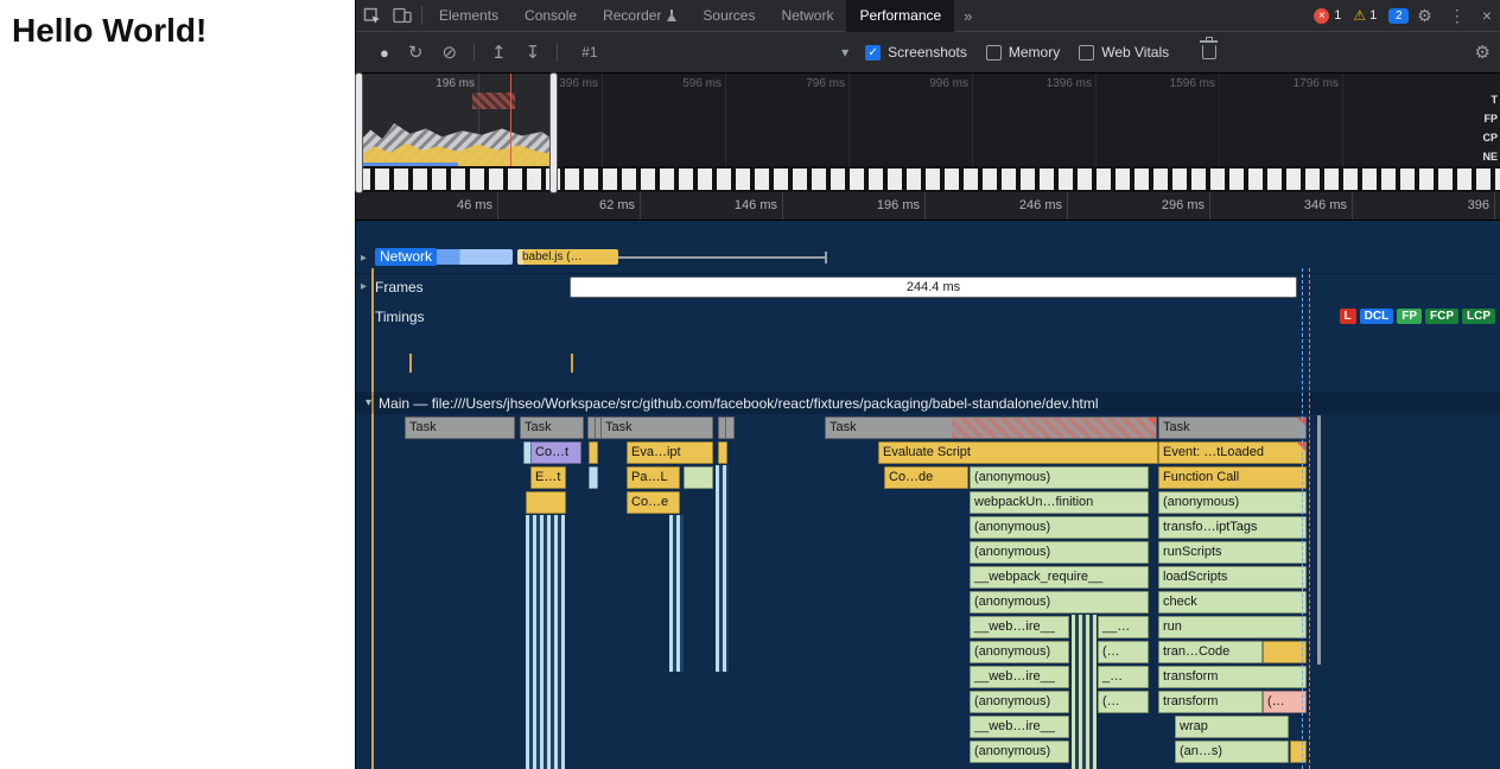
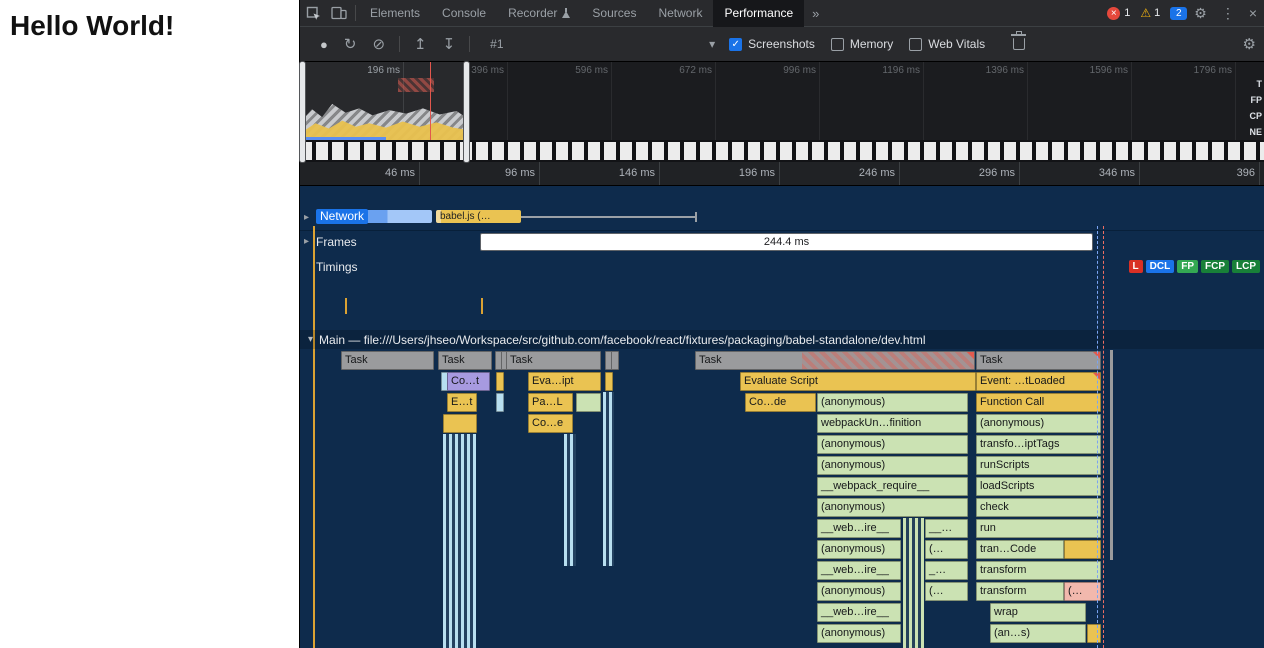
  Hello World!
  Elements
  Console
  Recorder
  Sources
  Network
  Performance
  »
  ×
  1
  ⚠
  1
  2
  ⚙
  ⋮
  ×
  ●
  ↻
  ⊘
  ↥
  ↧
  #1
  ▾
  ✓
  Screenshots
  Memory
  Web Vitals
  ⚙
  196 ms
  396 ms
  596 ms
- 796 ms
+ 672 ms
  996 ms
+ 1196 ms
  1396 ms
  1596 ms
  1796 ms
  T
  FP
  CP
  NE
  46 ms
- 62 ms
+ 96 ms
  146 ms
  196 ms
  246 ms
  296 ms
  346 ms
  396
  babel.js (…
  ▸
  Network
  ▸
  Frames
  244.4 ms
  Timings
  L
  DCL
  FP
  FCP
  LCP
  ▾
  Main — file:///Users/jhseo/Workspace/src/github.com/facebook/react/fixtures/packaging/babel-standalone/dev.html
  Task
  Task
  Task
  Task
  Task
  Co…t
  Eva…ipt
  Evaluate Script
  Event: …tLoaded
  E…t
  Pa…L
  Co…de
  (anonymous)
  Function Call
  Co…e
  webpackUn…finition
  (anonymous)
  (anonymous)
  transfo…iptTags
  (anonymous)
  runScripts
  __webpack_require__
  loadScripts
  (anonymous)
  check
  __web…ire__
  __…
  run
  (anonymous)
  (…
  tran…Code
  __web…ire__
  _…
  transform
  (anonymous)
  (…
  transform
  (…
  __web…ire__
  wrap
  (anonymous)
  (an…s)
